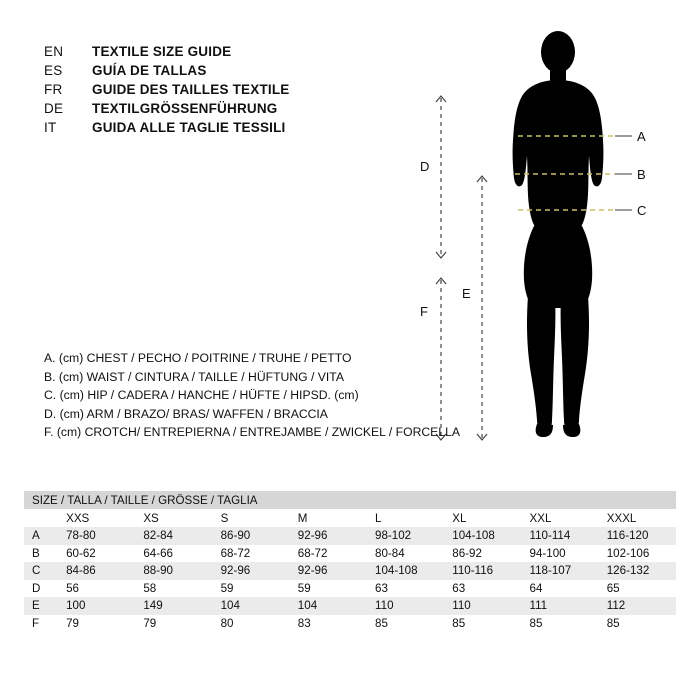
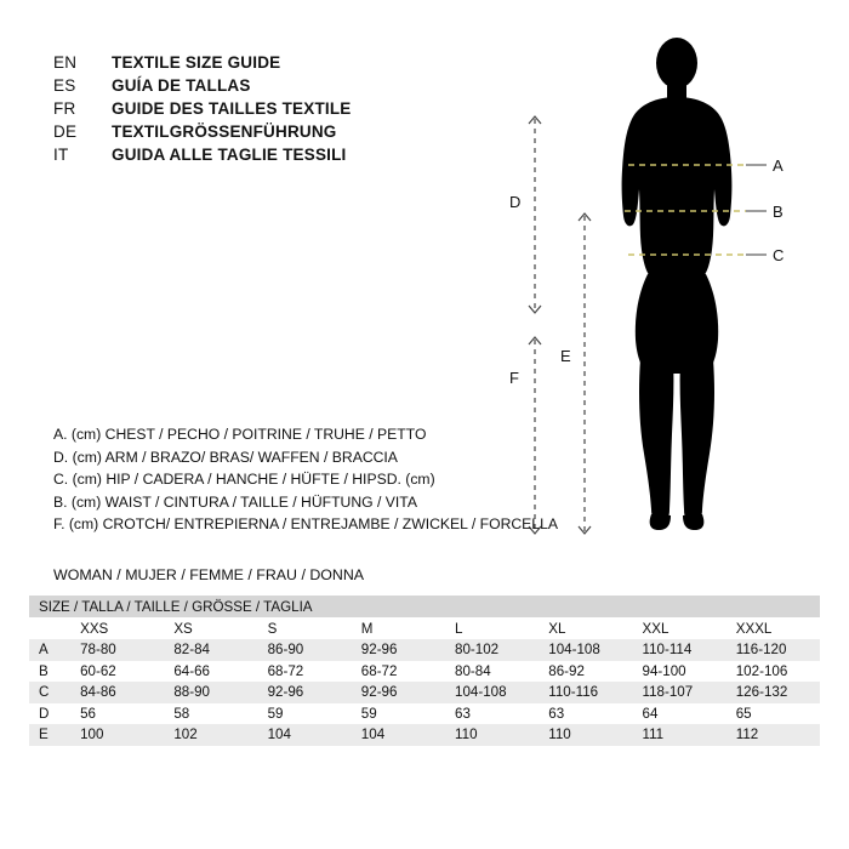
  EN
  TEXTILE SIZE GUIDE
  ES
  GUÍA DE TALLAS
  FR
  GUIDE DES TAILLES TEXTILE
  DE
  TEXTILGRÖSSENFÜHRUNG
  IT
  GUIDA ALLE TAGLIE TESSILI
  A
  B
  C
  D
  E
  F
  A. (cm) CHEST / PECHO / POITRINE / TRUHE / PETTO
- B. (cm) WAIST / CINTURA / TAILLE / HÜFTUNG / VITA
+ D. (cm) ARM / BRAZO/ BRAS/ WAFFEN / BRACCIA
  C. (cm) HIP / CADERA / HANCHE / HÜFTE / HIPSD. (cm)
- D. (cm) ARM / BRAZO/ BRAS/ WAFFEN / BRACCIA
+ B. (cm) WAIST / CINTURA / TAILLE / HÜFTUNG / VITA
  F. (cm) CROTCH/ ENTREPIERNA / ENTREJAMBE / ZWICKEL / FORCELLA
+ WOMAN / MUJER / FEMME / FRAU / DONNA
  SIZE / TALLA / TAILLE / GRÖSSE / TAGLIA
  	XXS	XS	S	M	L	XL	XXL	XXXL
- A	78-80	82-84	86-90	92-96	98-102	104-108	110-114	116-120
+ A	78-80	82-84	86-90	92-96	80-102	104-108	110-114	116-120
  B	60-62	64-66	68-72	68-72	80-84	86-92	94-100	102-106
  C	84-86	88-90	92-96	92-96	104-108	110-116	118-107	126-132
  D	56	58	59	59	63	63	64	65
- E	100	149	104	104	110	110	111	112
+ E	100	102	104	104	110	110	111	112
- F	79	79	80	83	85	85	85	85
